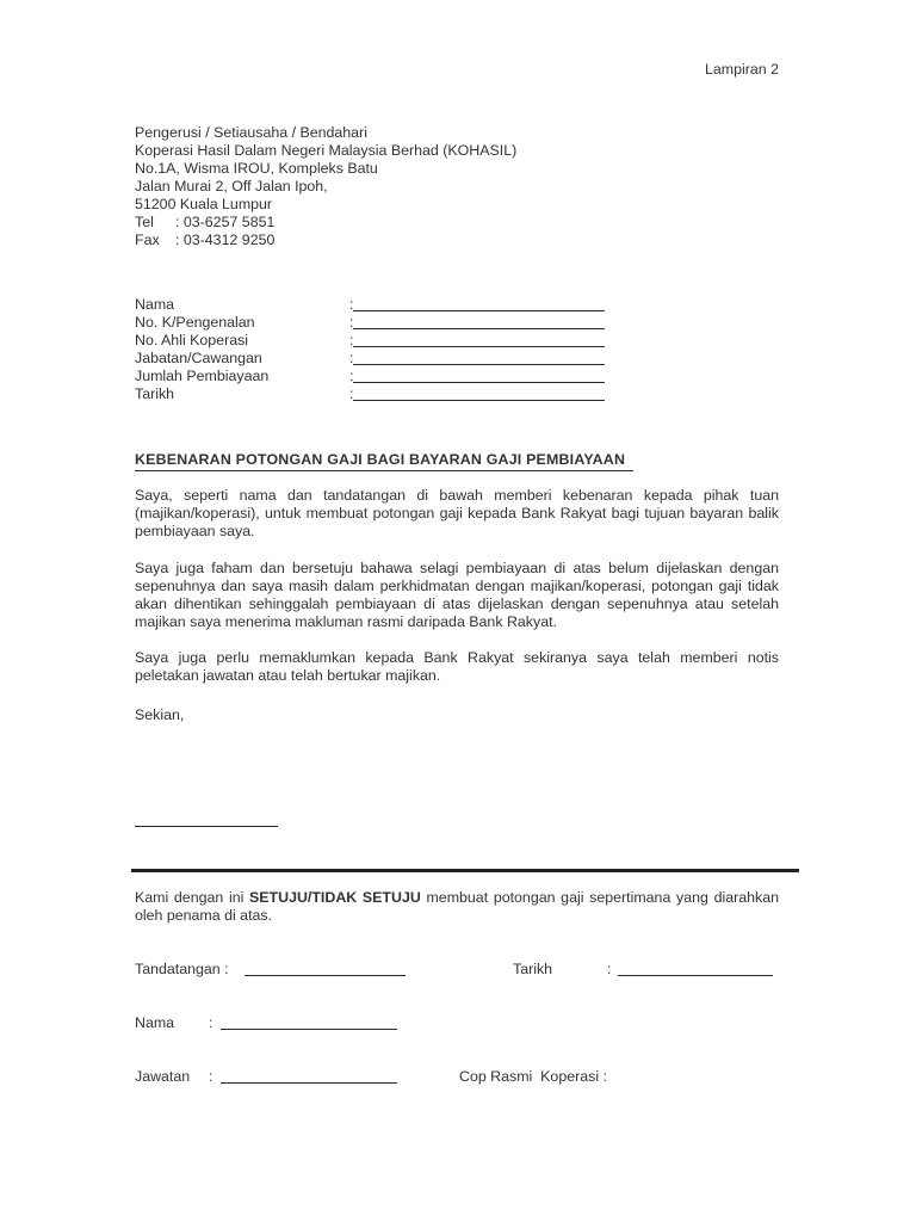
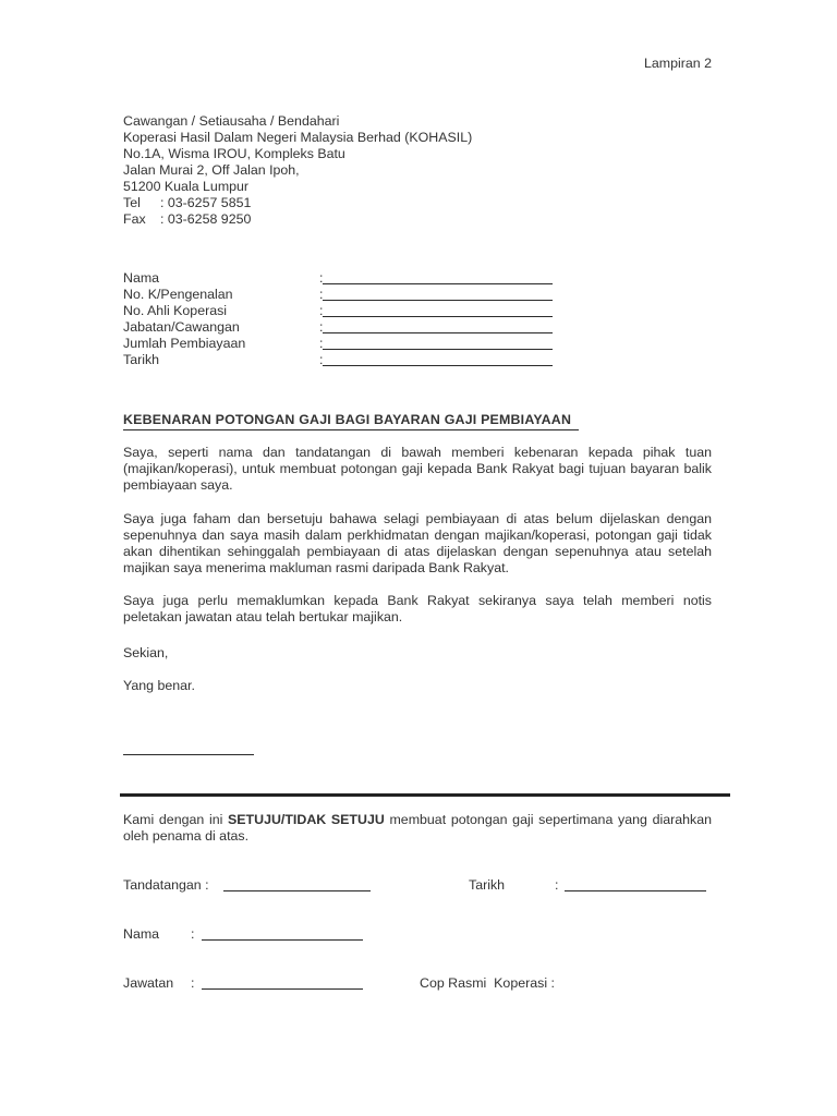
  Lampiran 2
- Pengerusi / Setiausaha / Bendahari
+ Cawangan / Setiausaha / Bendahari
  Koperasi Hasil Dalam Negeri Malaysia Berhad (KOHASIL)
  No.1A, Wisma IROU, Kompleks Batu
  Jalan Murai 2, Off Jalan Ipoh,
  51200 Kuala Lumpur
  Tel : 03-6257 5851
- Fax : 03-4312 9250
+ Fax : 03-6258 9250
  Nama
  :
  No. K/Pengenalan
  :
  No. Ahli Koperasi
  :
  Jabatan/Cawangan
  :
  Jumlah Pembiayaan
  :
  Tarikh
  :
  KEBENARAN POTONGAN GAJI BAGI BAYARAN GAJI PEMBIAYAAN
  Saya, seperti nama dan tandatangan di bawah memberi kebenaran kepada pihak tuan (majikan/koperasi), untuk membuat potongan gaji kepada Bank Rakyat bagi tujuan bayaran balik pembiayaan saya.
  Saya juga faham dan bersetuju bahawa selagi pembiayaan di atas belum dijelaskan dengan sepenuhnya dan saya masih dalam perkhidmatan dengan majikan/koperasi, potongan gaji tidak akan dihentikan sehinggalah pembiayaan di atas dijelaskan dengan sepenuhnya atau setelah majikan saya menerima makluman rasmi daripada Bank Rakyat.
  Saya juga perlu memaklumkan kepada Bank Rakyat sekiranya saya telah memberi notis peletakan jawatan atau telah bertukar majikan.
  Sekian,
+ Yang benar.
  Kami dengan ini SETUJU/TIDAK SETUJU membuat potongan gaji sepertimana yang diarahkan oleh penama di atas.
  Tandatangan :
  Tarikh
  :
  Nama
  :
  Jawatan
  :
  Cop Rasmi Koperasi :
